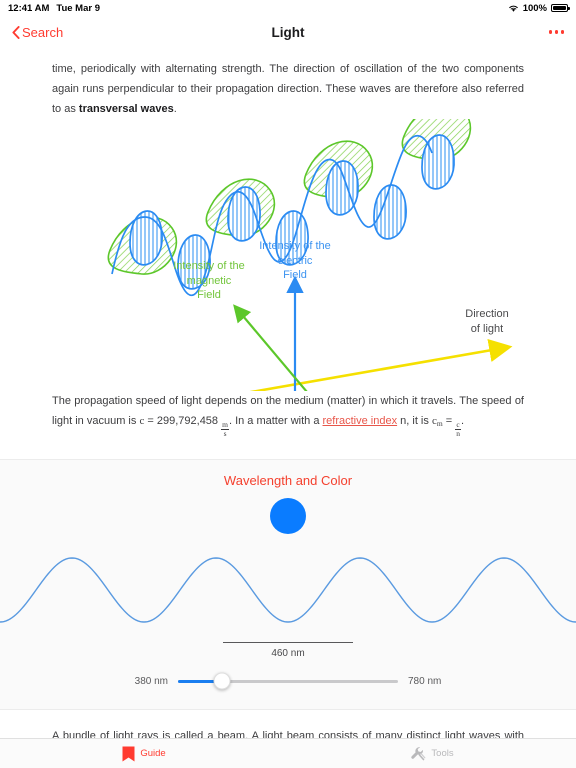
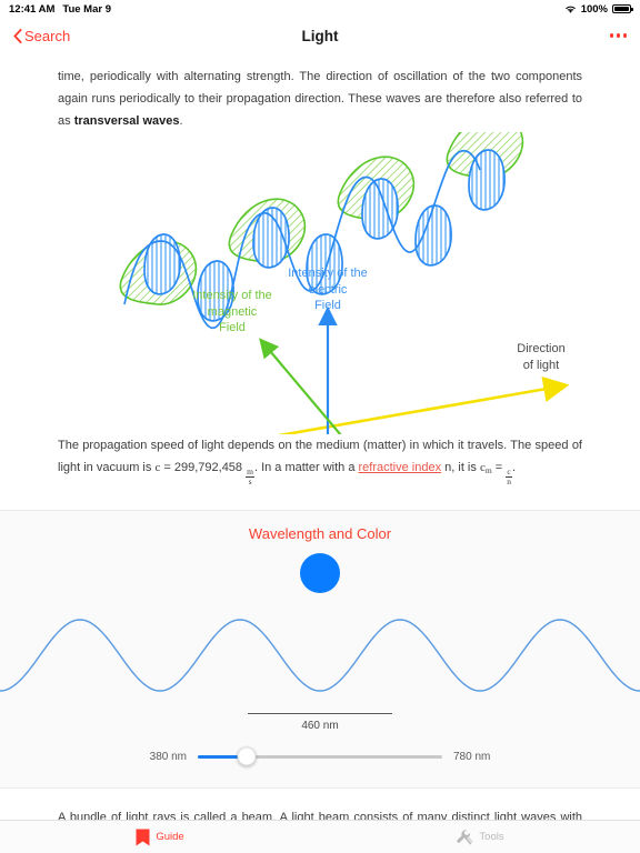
  12:41 AM
  Tue Mar 9
  100%
  Search
  Light
- time, periodically with alternating strength. The direction of oscillation of the two components again runs perpendicular to their propagation direction. These waves are therefore also referred to as transversal waves.
+ time, periodically with alternating strength. The direction of oscillation of the two components again runs periodically to their propagation direction. These waves are therefore also referred to as transversal waves.
  Intensity of the
  magnetic
  Field
  Intensity of the
  electric
  Field
  Direction
  of light
  The propagation speed of light depends on the medium (matter) in which it travels. The speed of light in vacuum is c = 299,792,458
  m
  s
  . In a matter with a refractive index n, it is cm =
  c
  n
  .
  Wavelength and Color
  460 nm
  380 nm
  780 nm
  A bundle of light rays is called a beam. A light beam consists of many distinct light waves with
  Guide
  Tools
